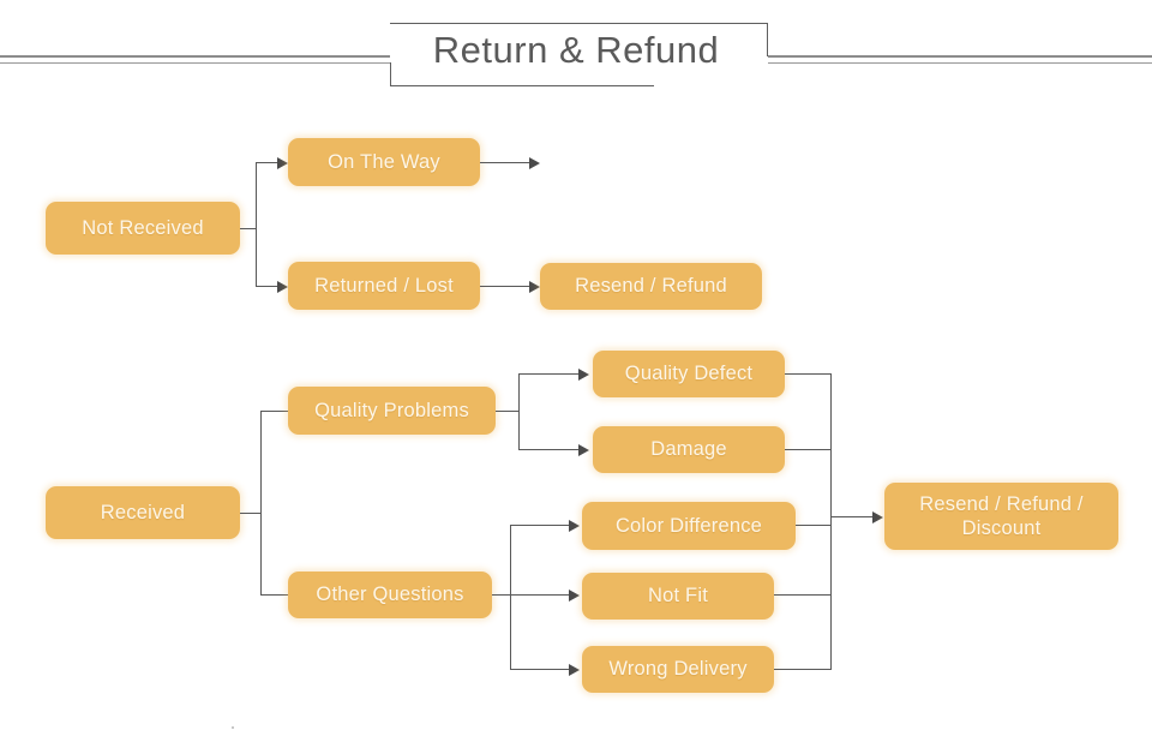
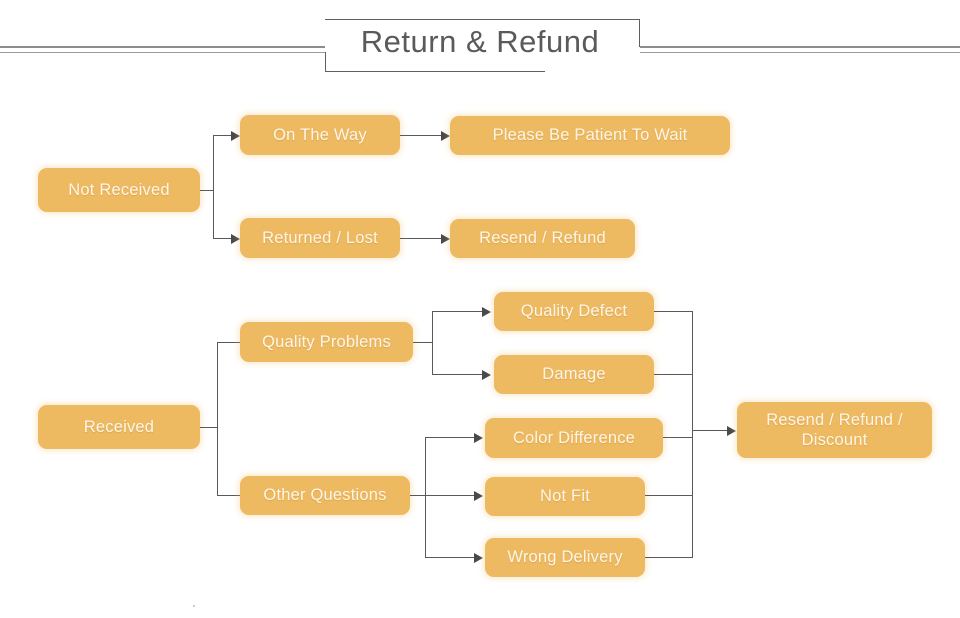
  Return & Refund
  Not Received
  On The Way
+ Please Be Patient To Wait
  Returned / Lost
  Resend / Refund
  Received
  Quality Problems
  Other Questions
  Quality Defect
  Damage
  Color Difference
  Not Fit
  Wrong Delivery
  Resend / Refund /
  Discount
